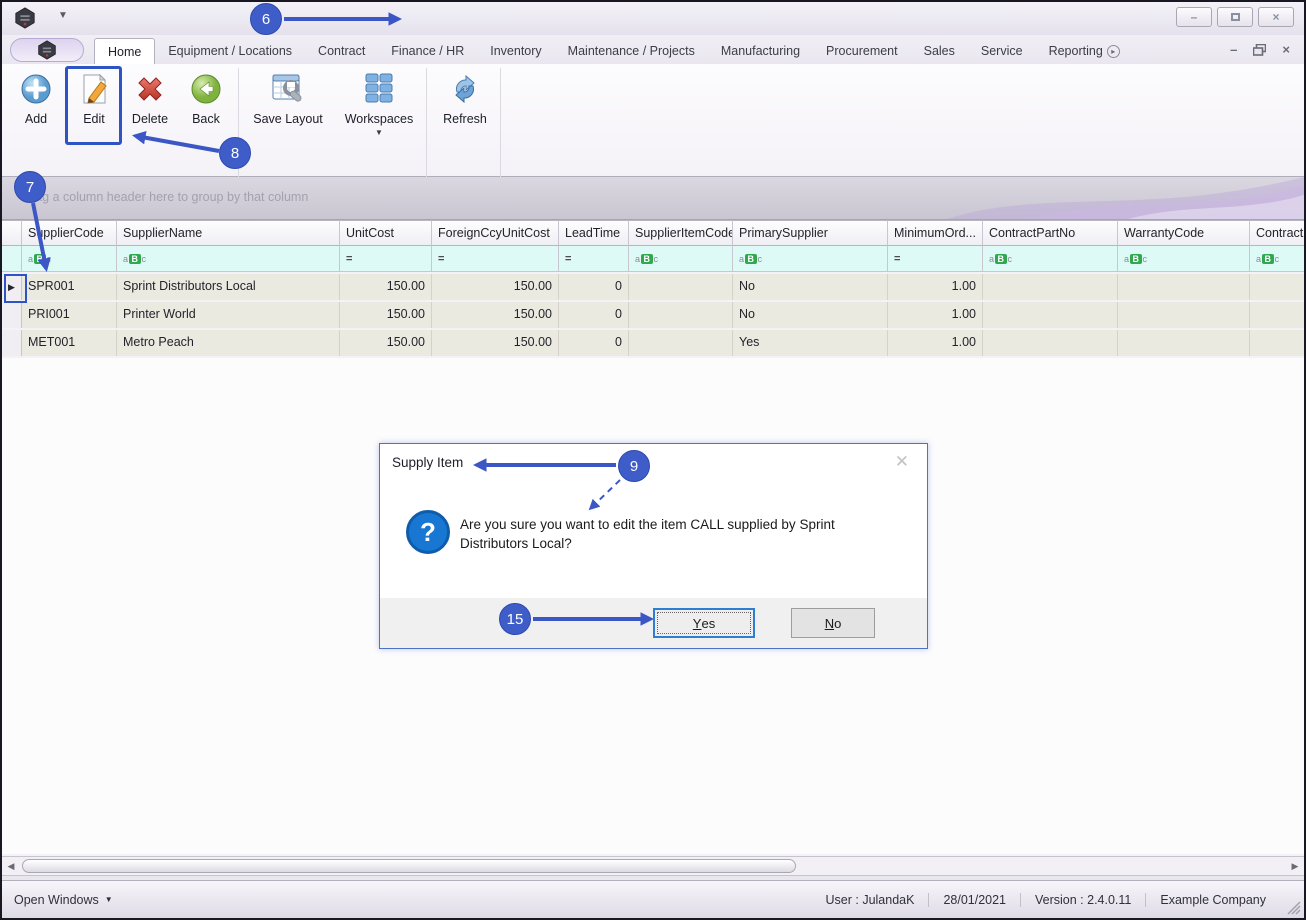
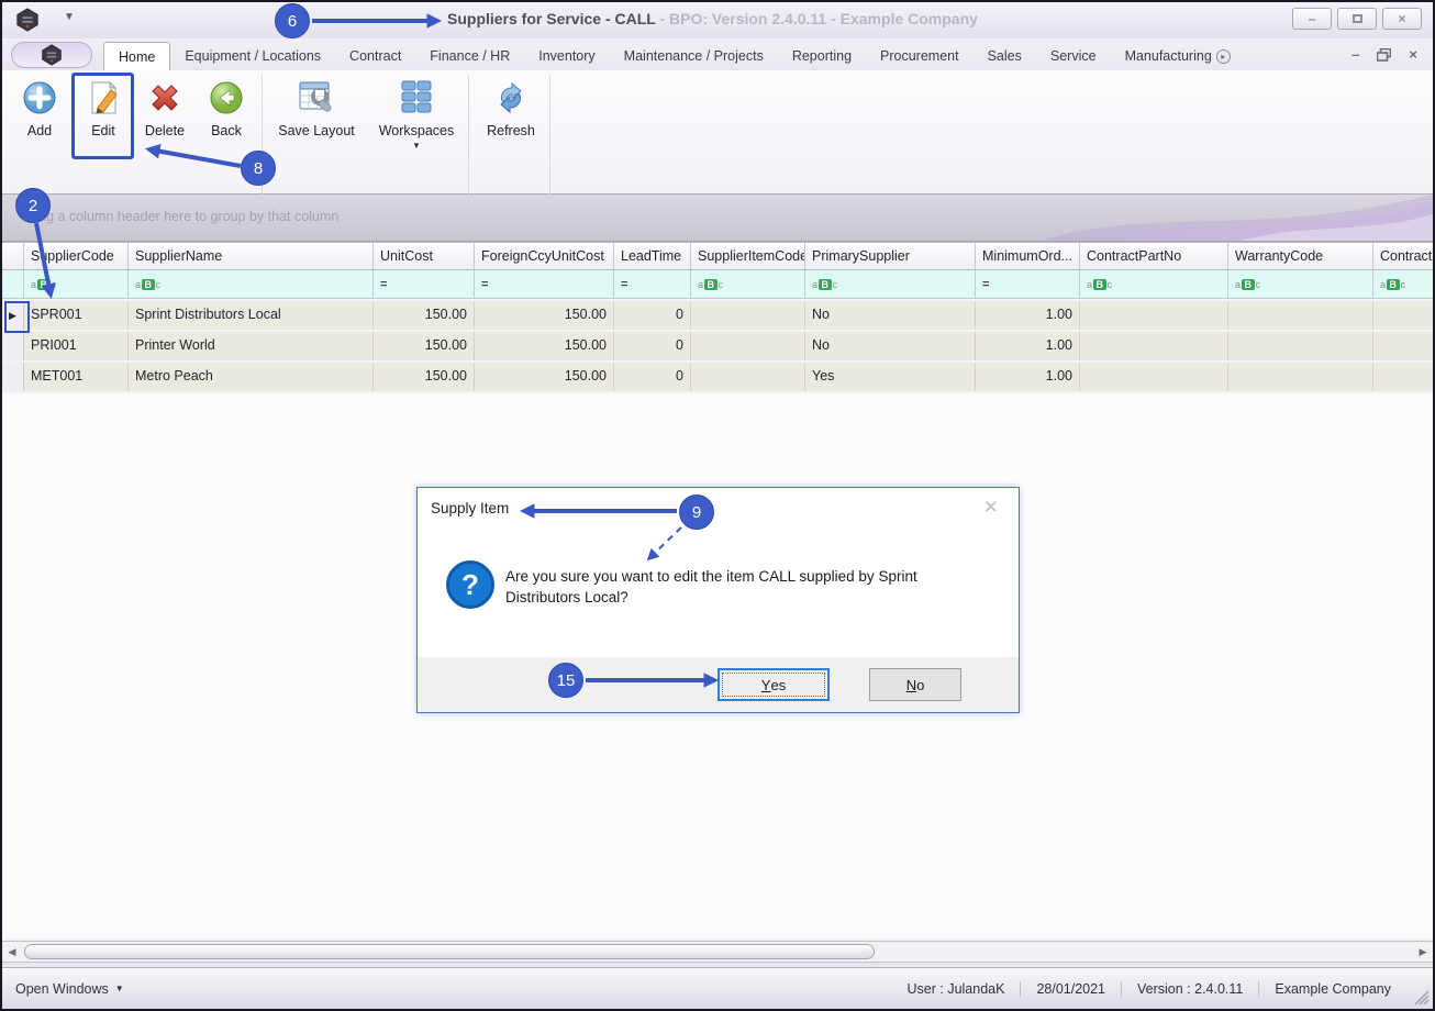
  ▼
+ Suppliers for Service - CALL - BPO: Version 2.4.0.11 - Example Company
  –
  ×
  Home
  Equipment / Locations
  Contract
  Finance / HR
  Inventory
  Maintenance / Projects
- Manufacturing
+ Reporting
  Procurement
  Sales
  Service
- Reporting
+ Manufacturing
  ▸
  –
  ×
  Add
  Edit
  Delete
  Back
  Save Layout
  Workspaces
  ▼
  Refresh
  g a column header here to group by that column
  SpplierCode
  SupplierName
  UnitCost
  ForeignCcyUnitCost
  LeadTime
  SupplierItemCode
  PrimarySupplier
  MinimumOrd...
  ContractPartNo
  WarrantyCode
  Contract
  a B c
  a B c
  =
  =
  =
  a B c
  a B c
  =
  a B c
  a B c
  a B c
  ▶
  SPR001
  Sprint Distributors Local
  150.00
  150.00
  0
  No
  1.00
  PRI001
  Printer World
  150.00
  150.00
  0
  No
  1.00
  MET001
  Metro Peach
  150.00
  150.00
  0
  Yes
  1.00
  Supply Item
  ✕
  ?
  Are you sure you want to edit the item CALL supplied by Sprint Distributors Local?
  Y
  es
  N
  o
  ◀
  ▶
  Open Windows
  ▼
  User : JulandaK
  28/01/2021
  Version : 2.4.0.11
  Example Company
  6
- 7
+ 2
  8
  9
  15
